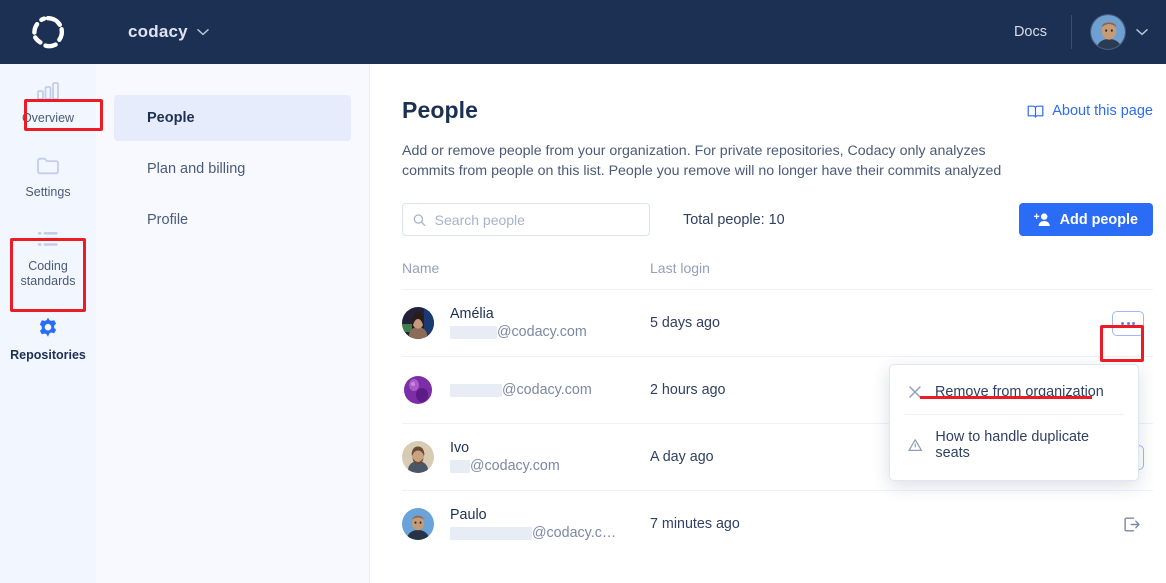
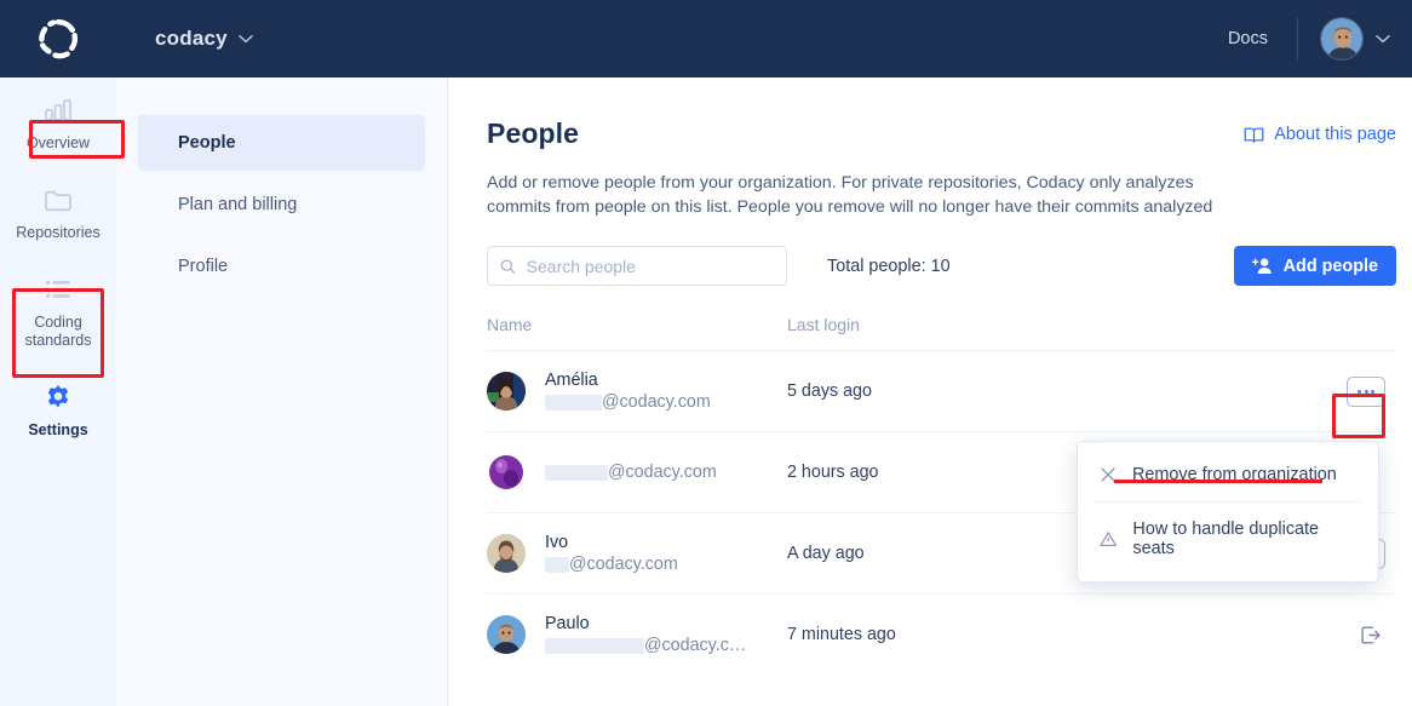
  codacy
  Docs
  Overview
- Settings
+ Repositories
  Coding standards
- Repositories
+ Settings
  People
  Plan and billing
  Profile
  People
  Add or remove people from your organization. For private repositories, Codacy only analyzes commits from people on this list. People you remove will no longer have their commits analyzed
  About this page
  Search people
  Total people: 10
  Add people
  Name
  Last login
  Amélia
  @codacy.com
  5 days ago
  @codacy.com
  2 hours ago
  Ivo
  @codacy.com
  A day ago
  Paulo
  @codacy.c…
  7 minutes ago
  Remove from organization
  How to handle duplicate seats
